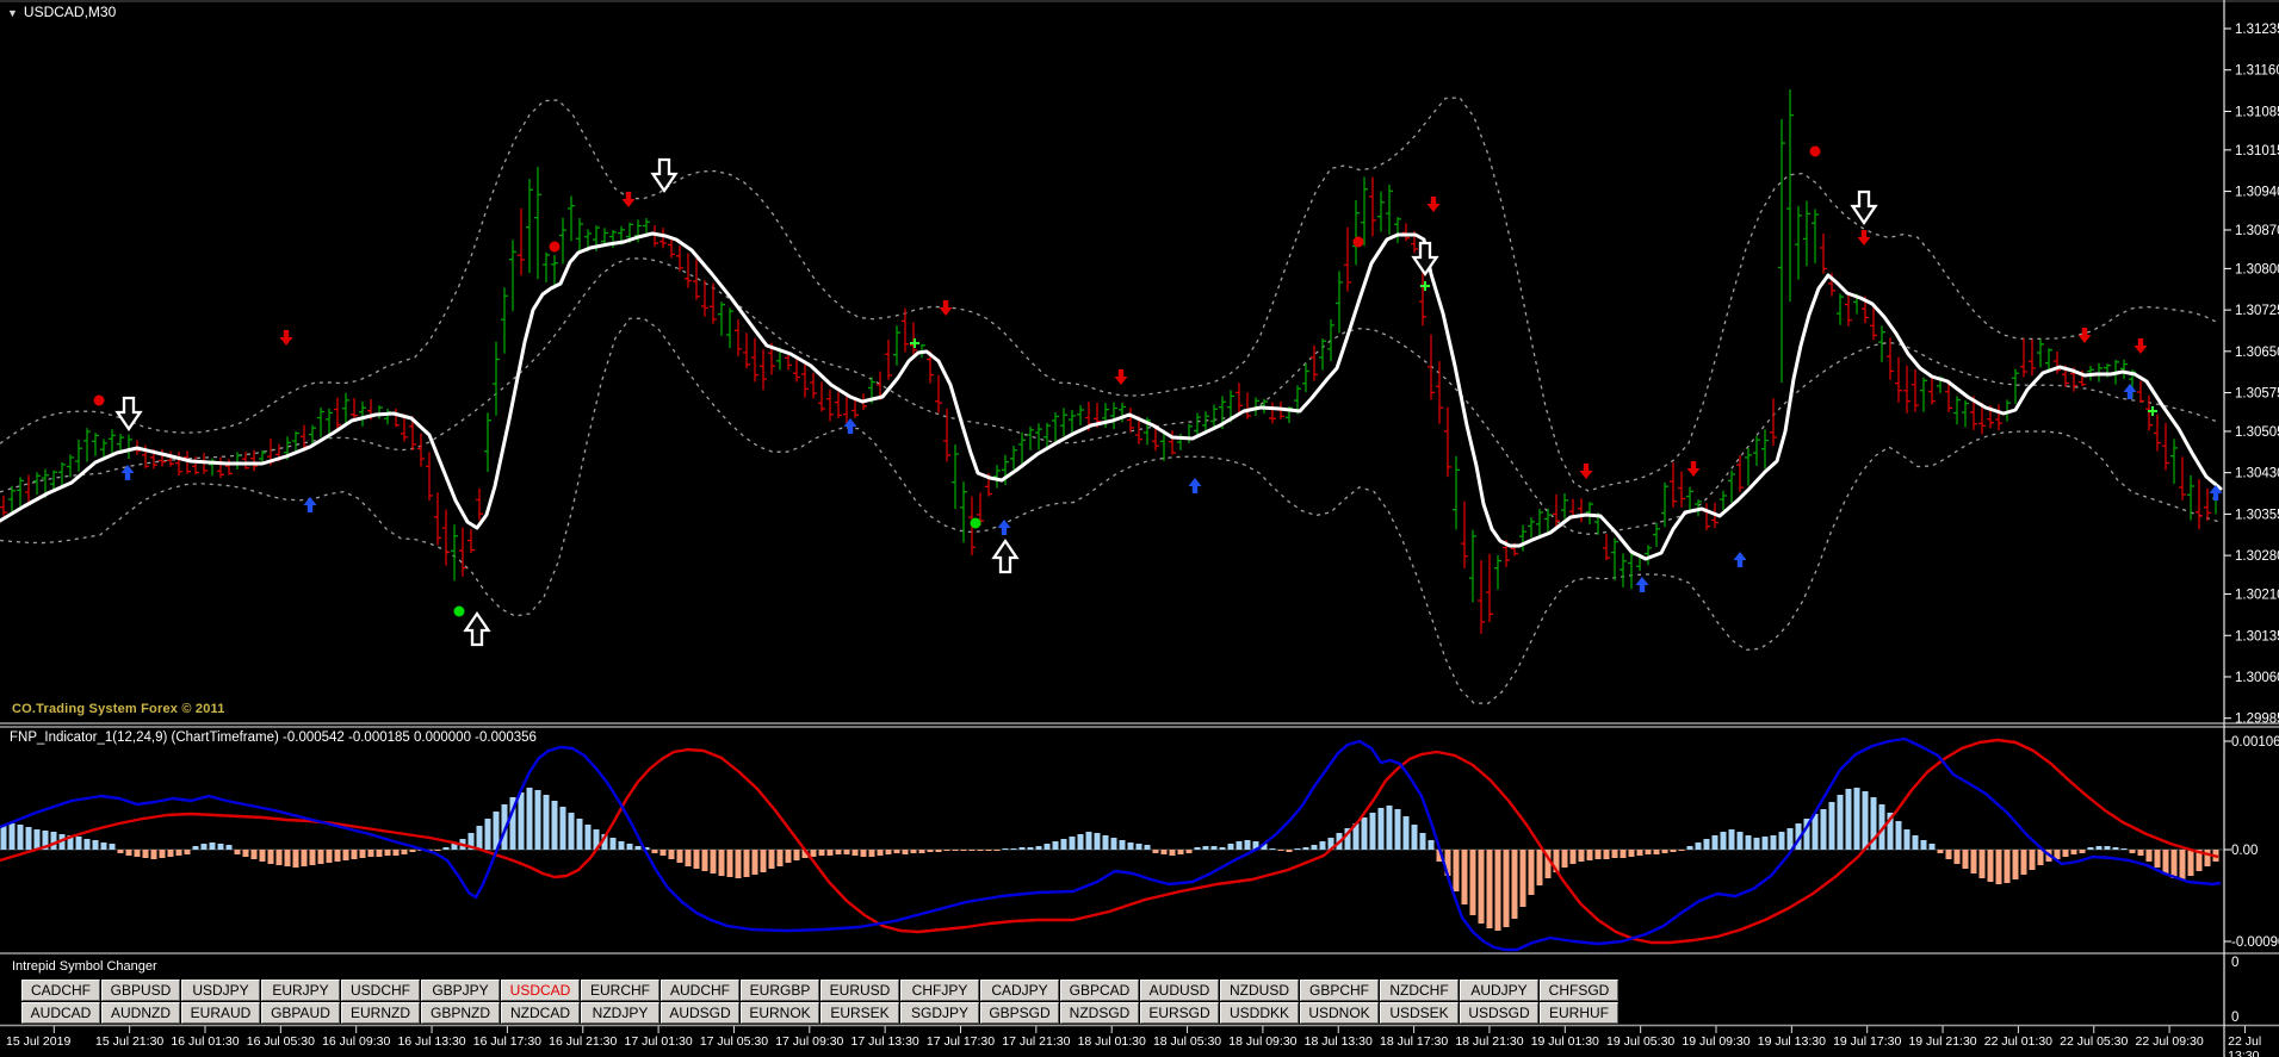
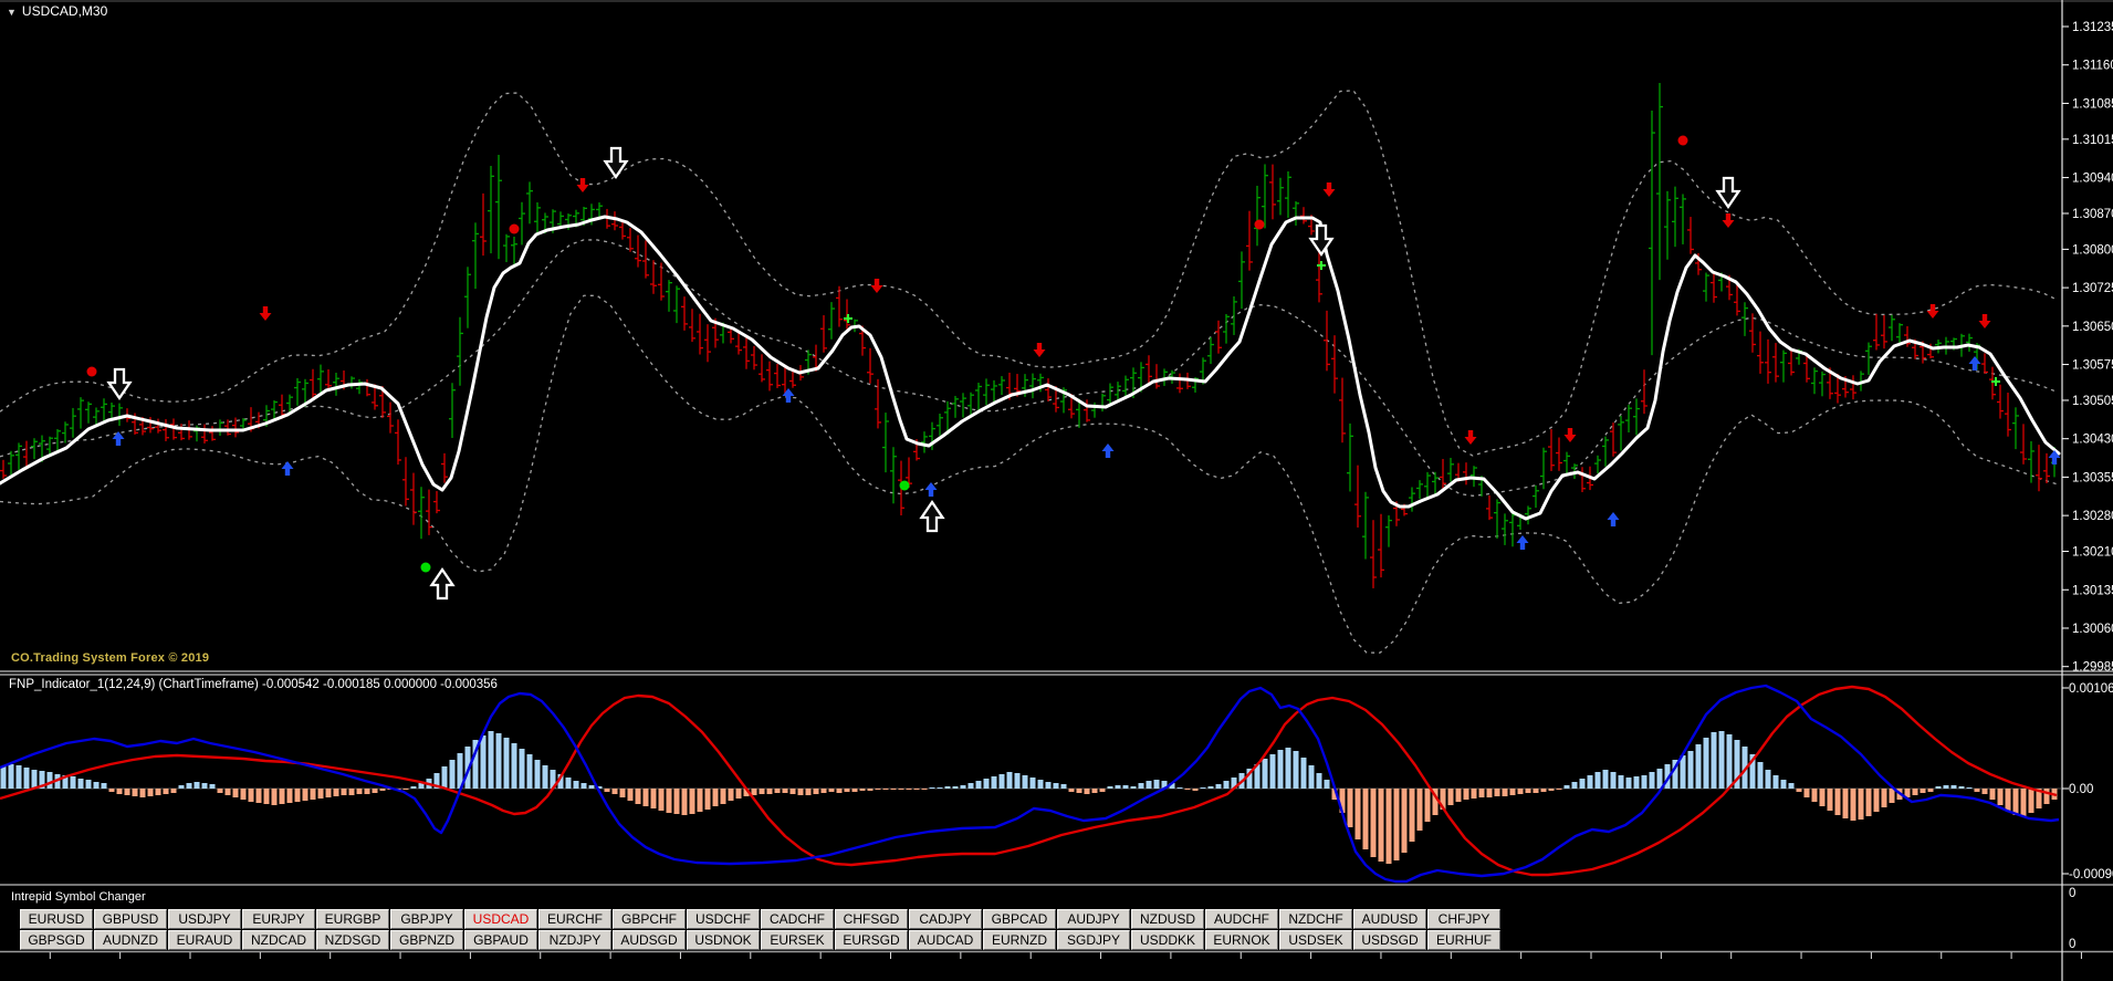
  1.3123
  1.3116
  1.3108
  1.3101
  1.3094
  1.3087
  1.3080
  1.3072
  1.3065
  1.3057
  1.3050
  1.3043
  1.3035
  1.3028
  1.3021
  1.3013
  1.3006
  1.2998
  0.00106
  0.00
  -0.0009
  0
  0
  ▼ USDCAD,M30
- CO.Trading System Forex © 2011
+ CO.Trading System Forex © 2019
  FNP_Indicator_1(12,24,9) (ChartTimeframe) -0.000542 -0.000185 0.000000 -0.000356
  Intrepid Symbol Changer
- CADCHF
+ EURUSD
  GBPUSD
  USDJPY
  EURJPY
- USDCHF
+ EURGBP
  GBPJPY
  USDCAD
  EURCHF
- AUDCHF
+ GBPCHF
- EURGBP
+ USDCHF
- EURUSD
+ CADCHF
- CHFJPY
+ CHFSGD
  CADJPY
  GBPCAD
- AUDUSD
+ AUDJPY
  NZDUSD
- GBPCHF
+ AUDCHF
  NZDCHF
- AUDJPY
+ AUDUSD
- CHFSGD
+ CHFJPY
- AUDCAD
+ GBPSGD
  AUDNZD
  EURAUD
- GBPAUD
+ NZDCAD
- EURNZD
+ NZDSGD
  GBPNZD
- NZDCAD
+ GBPAUD
  NZDJPY
  AUDSGD
- EURNOK
+ USDNOK
  EURSEK
- SGDJPY
+ EURSGD
- GBPSGD
+ AUDCAD
- NZDSGD
+ EURNZD
- EURSGD
+ SGDJPY
  USDDKK
- USDNOK
+ EURNOK
  USDSEK
  USDSGD
  EURHUF
- 15 Jul 2019
- 15 Jul 21:30
- 16 Jul 01:30
- 16 Jul 05:30
- 16 Jul 09:30
- 16 Jul 13:30
- 16 Jul 17:30
- 16 Jul 21:30
- 17 Jul 01:30
- 17 Jul 05:30
- 17 Jul 09:30
- 17 Jul 13:30
- 17 Jul 17:30
- 17 Jul 21:30
- 18 Jul 01:30
- 18 Jul 05:30
- 18 Jul 09:30
- 18 Jul 13:30
- 18 Jul 17:30
- 18 Jul 21:30
- 19 Jul 01:30
- 19 Jul 05:30
- 19 Jul 09:30
- 19 Jul 13:30
- 19 Jul 17:30
- 19 Jul 21:30
- 22 Jul 01:30
- 22 Jul 05:30
- 22 Jul 09:30
- 22 Jul 13:30
